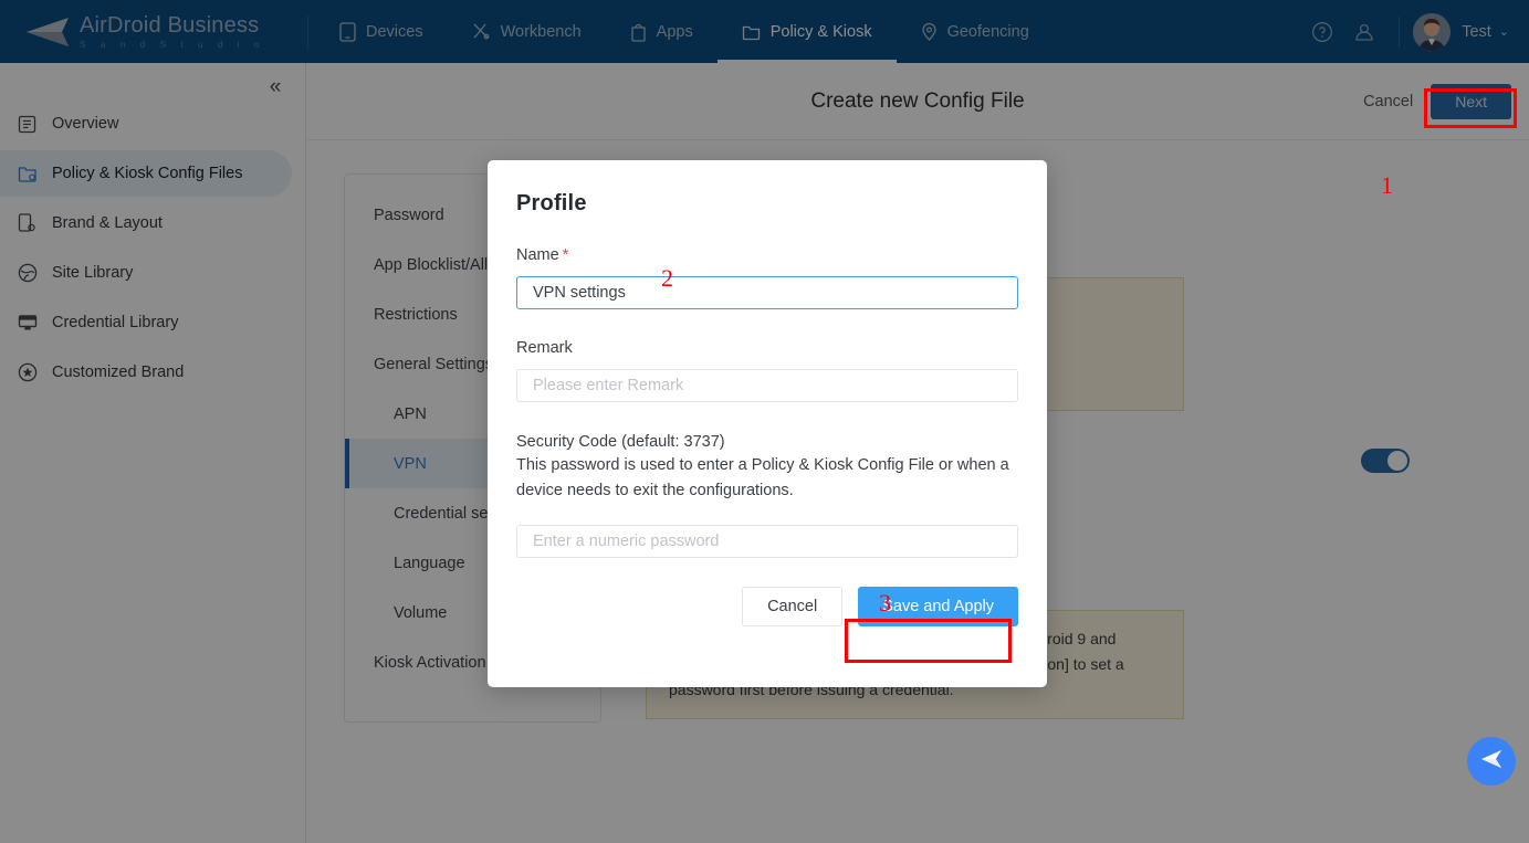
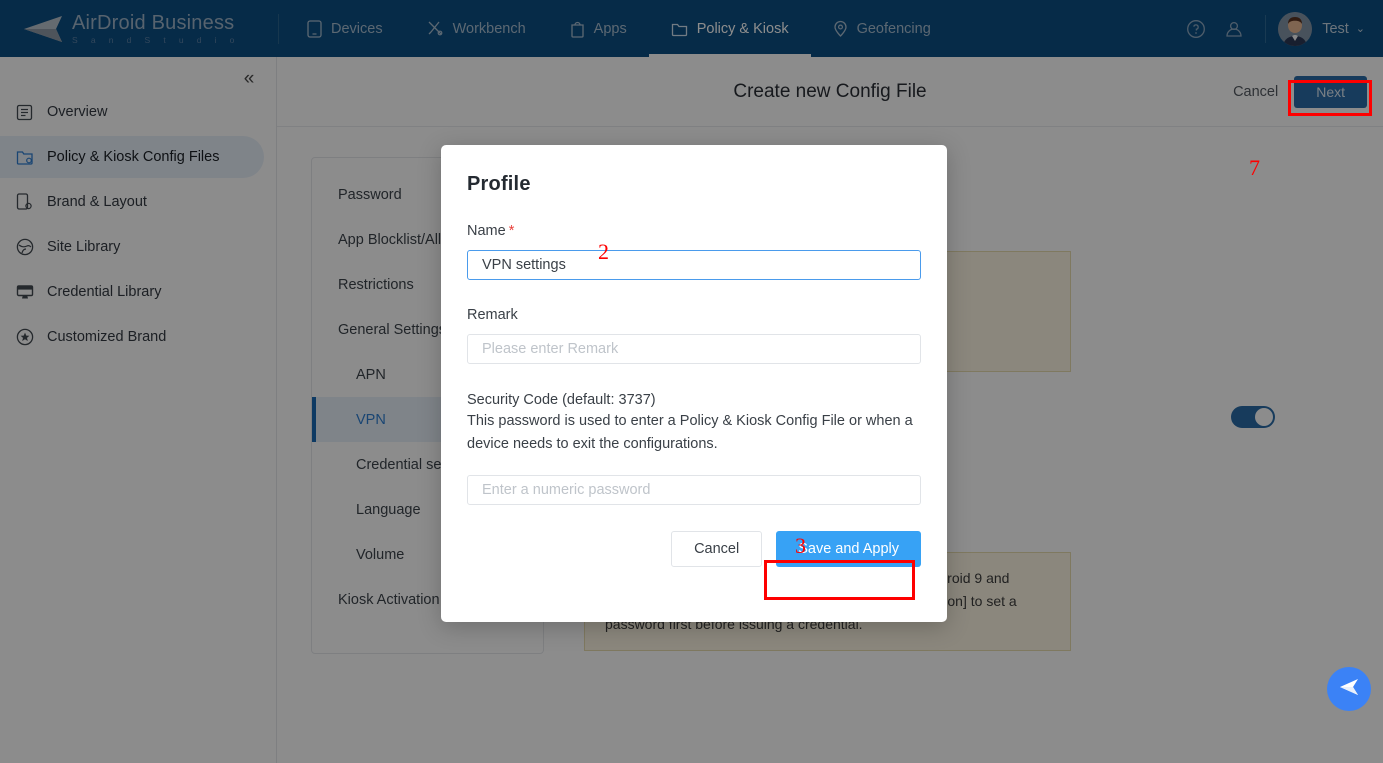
  AirDroid Business
  S a n d S t u d i o
  Devices
  Workbench
  Apps
  Policy & Kiosk
  Geofencing
  Test
  ⌄
  «
  Overview
  Policy & Kiosk Config Files
  Brand & Layout
  Site Library
  Credential Library
  Customized Brand
  Create new Config File
  Cancel
  Next
  Password
  App Blocklist/All
  Restrictions
  General Setting
  APN
  VPN
  Language
  Volume
  Kiosk Activation
  Profile
  Name *
  VPN settings
  Remark
  Please enter Remark
  Security Code (default: 3737)
  This password is used to enter a Policy & Kiosk Config File or when a device needs to exit the configurations.
  Enter a numeric password
  Cancel
  Save and Apply
- 1
+ 7
  2
  3
